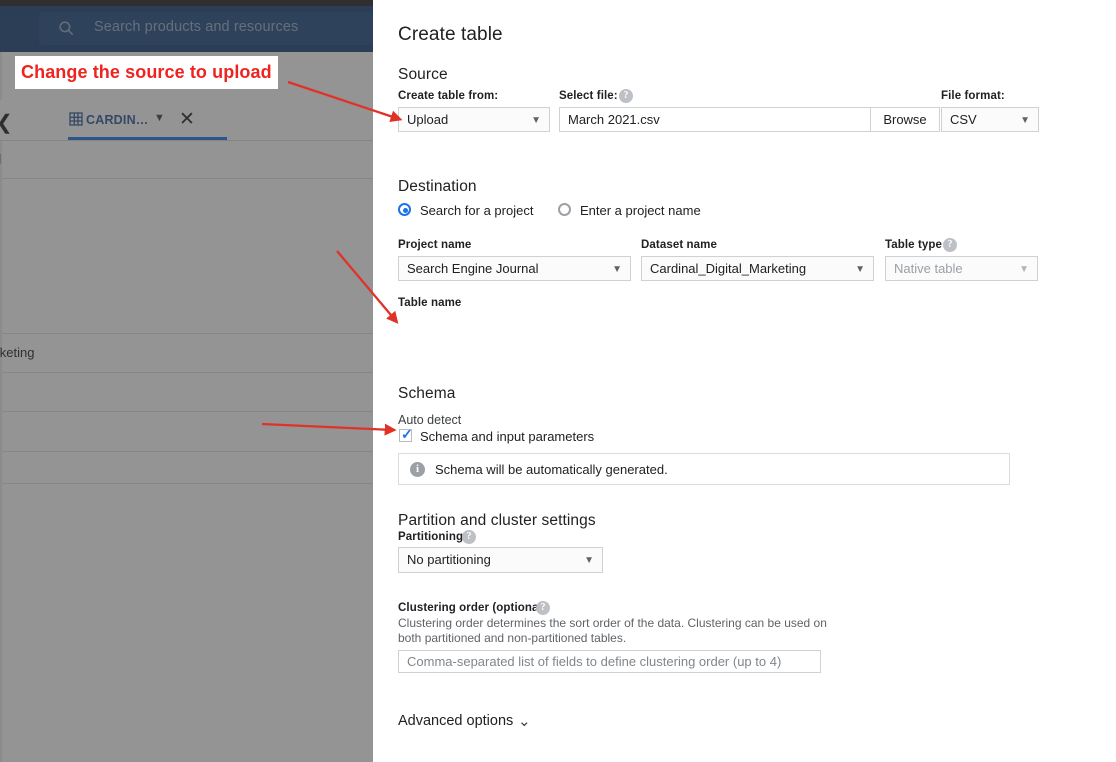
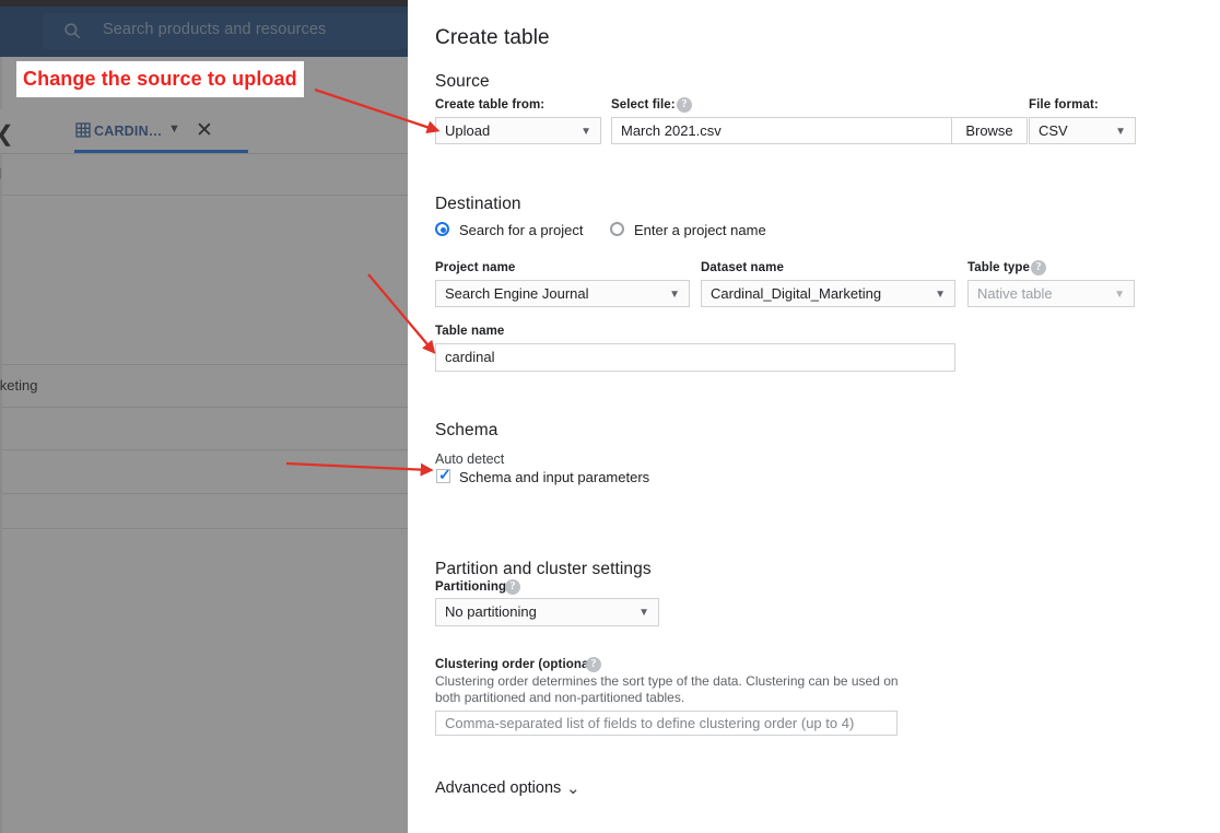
  Search products and resources
  ❮
  CARDIN…
  ▼
  ✕
  Create table
  Source
  Create table from:
  Upload
  ▼
  Select file:
  ?
  March 2021.csv
  Browse
  File format:
  CSV
  ▼
  Destination
  Search for a project
  Enter a project name
  Project name
  Search Engine Journal
  ▼
  Dataset name
  Cardinal_Digital_Marketing
  ▼
  Table type
  ?
  Native table
  ▼
  Table name
+ cardinal
  Schema
  Auto detect
  ✓
  Schema and input parameters
- i
- Schema will be automatically generated.
  Partition and cluster settings
  Partitioning
  ?
  No partitioning
  ▼
  Clustering order (option
  ?
- Clustering order determines the sort order of the data. Clustering can be used on both partitioned and non-partitioned tables.
+ Clustering order determines the sort type of the data. Clustering can be used on both partitioned and non-partitioned tables.
  Comma-separated list of fields to define clustering order (up to 4)
  Advanced options
  ⌄
  Change the source to upload
